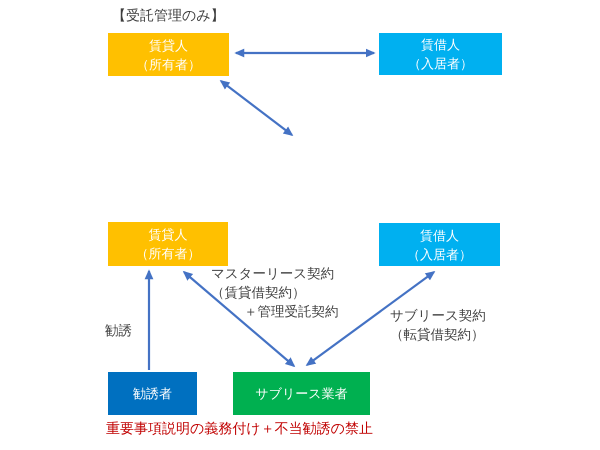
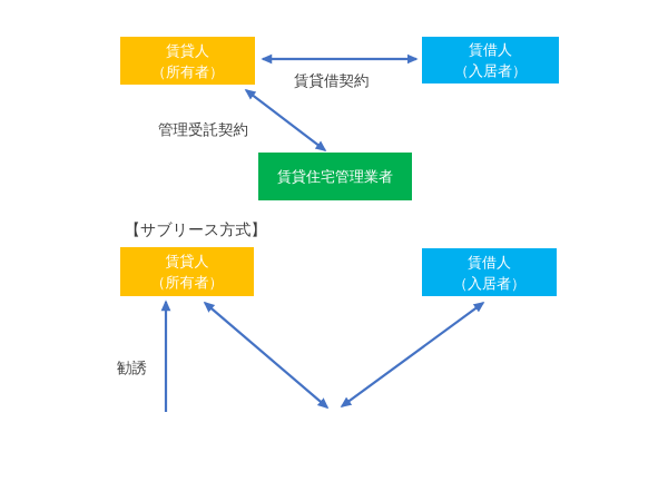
- 【受託管理のみ】
  賃貸人
  （所有者）
  賃借人
  （入居者）
+ 賃貸住宅管理業者
+ 賃貸借契約
+ 管理受託契約
+ 【サブリース方式】
  賃貸人
  （所有者）
  賃借人
  （入居者）
- 勧誘者
- サブリース業者
- マスターリース契約
- （賃貸借契約）
- ＋管理受託契約
- サブリース契約
- （転貸借契約）
  勧誘
- 重要事項説明の義務付け＋不当勧誘の禁止
